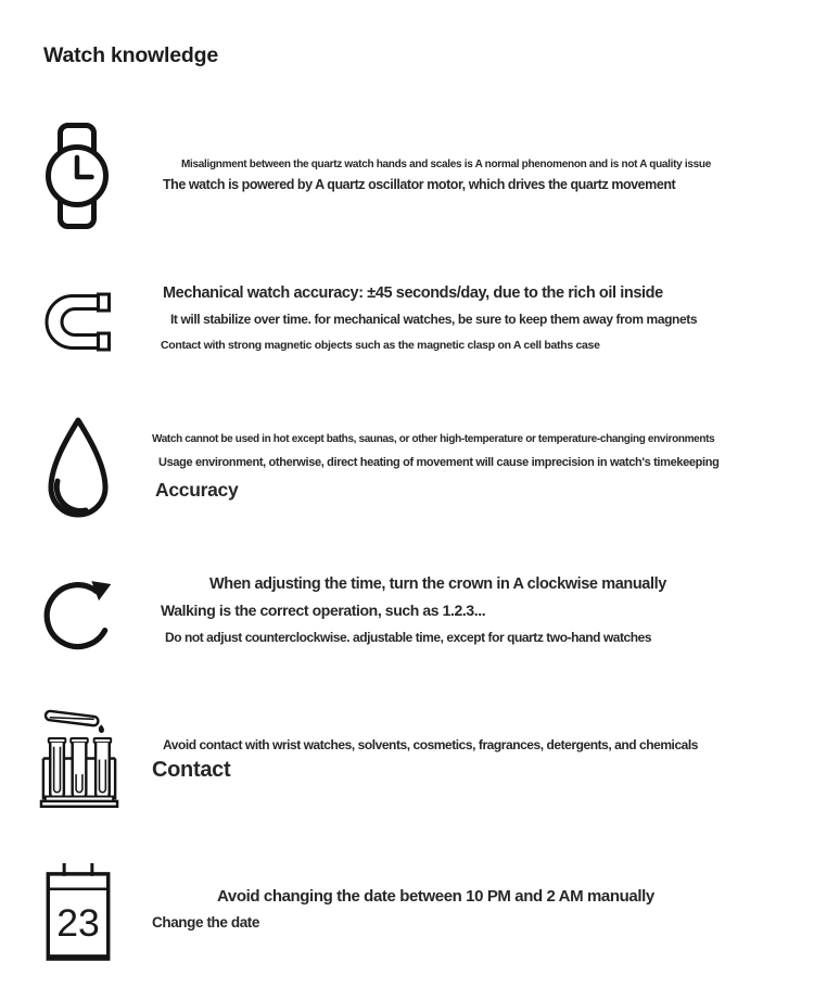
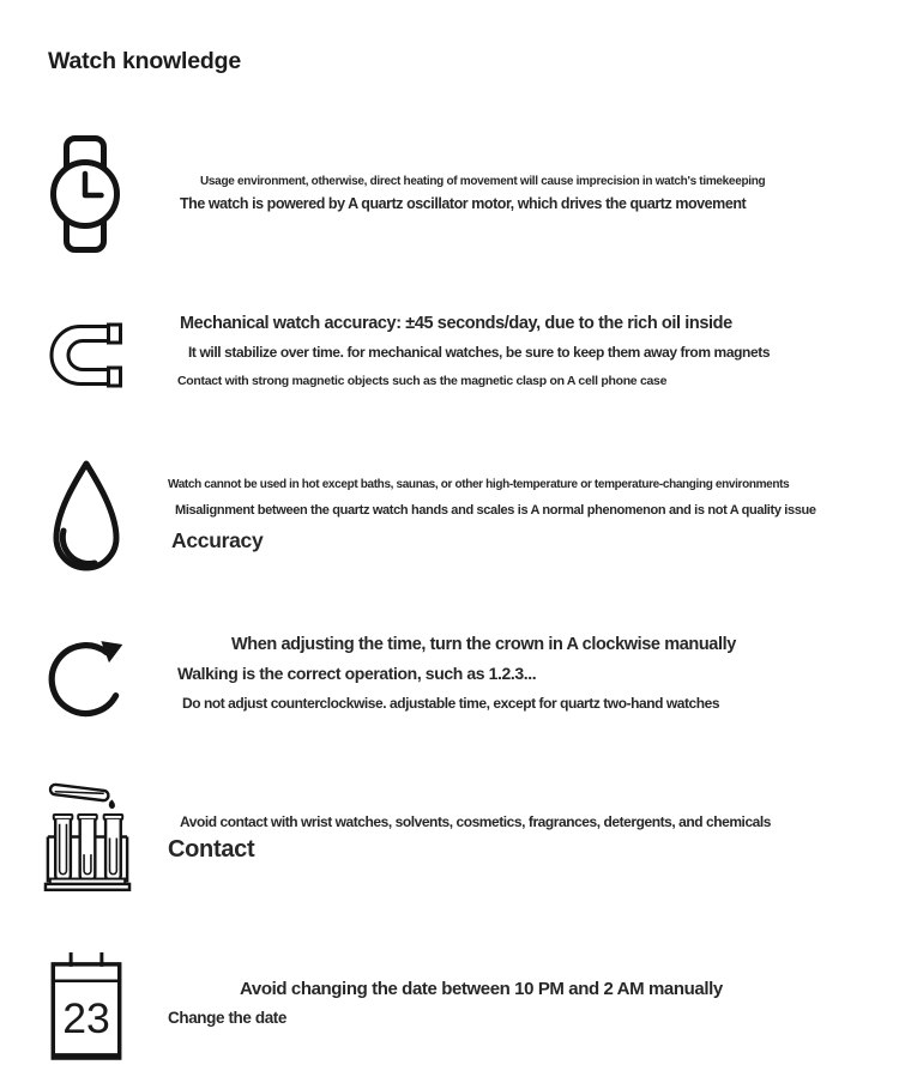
  Watch knowledge
- Misalignment between the quartz watch hands and scales is A normal phenomenon and is not A quality issue
+ Usage environment, otherwise, direct heating of movement will cause imprecision in watch's timekeeping
  The watch is powered by A quartz oscillator motor, which drives the quartz movement
  Mechanical watch accuracy: ±45 seconds/day, due to the rich oil inside
  It will stabilize over time. for mechanical watches, be sure to keep them away from magnets
- Contact with strong magnetic objects such as the magnetic clasp on A cell baths case
+ Contact with strong magnetic objects such as the magnetic clasp on A cell phone case
  Watch cannot be used in hot except baths, saunas, or other high-temperature or temperature-changing environments
- Usage environment, otherwise, direct heating of movement will cause imprecision in watch's timekeeping
+ Misalignment between the quartz watch hands and scales is A normal phenomenon and is not A quality issue
  Accuracy
  When adjusting the time, turn the crown in A clockwise manually
  Walking is the correct operation, such as 1.2.3...
  Do not adjust counterclockwise. adjustable time, except for quartz two-hand watches
  Avoid contact with wrist watches, solvents, cosmetics, fragrances, detergents, and chemicals
  Contact
  23
  Avoid changing the date between 10 PM and 2 AM manually
  Change the date
